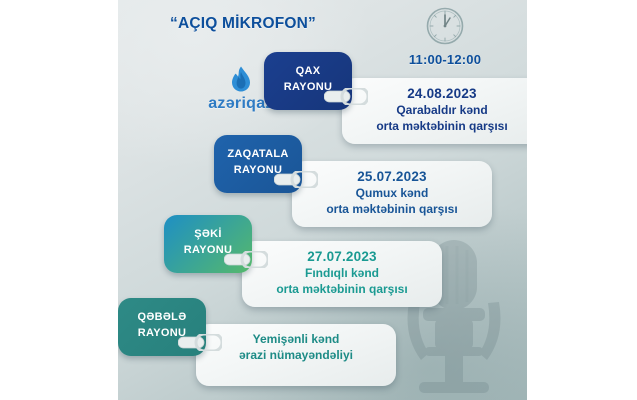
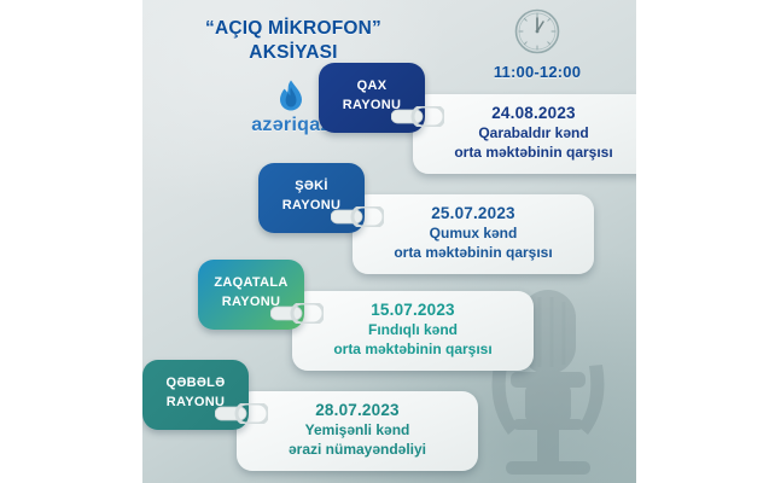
  “AÇIQ MİKROFON”
+ AKSİYASI
  azəriqa
  11:00-12:00
  QAX
  RAYONU
  24.08.2023
  Qarabaldır kənd
  orta məktəbinin qarşısı
- ZAQATALA
+ ŞƏKİ
  RAYONU
  25.07.2023
  Qumux kənd
  orta məktəbinin qarşısı
- ŞƏKİ
+ ZAQATALA
  RAYONU
- 27.07.2023
+ 15.07.2023
  Fındıqlı kənd
  orta məktəbinin qarşısı
  QƏBƏLƏ
  RAYONU
+ 28.07.2023
  Yemişənli kənd
  ərazi nümayəndəliyi
